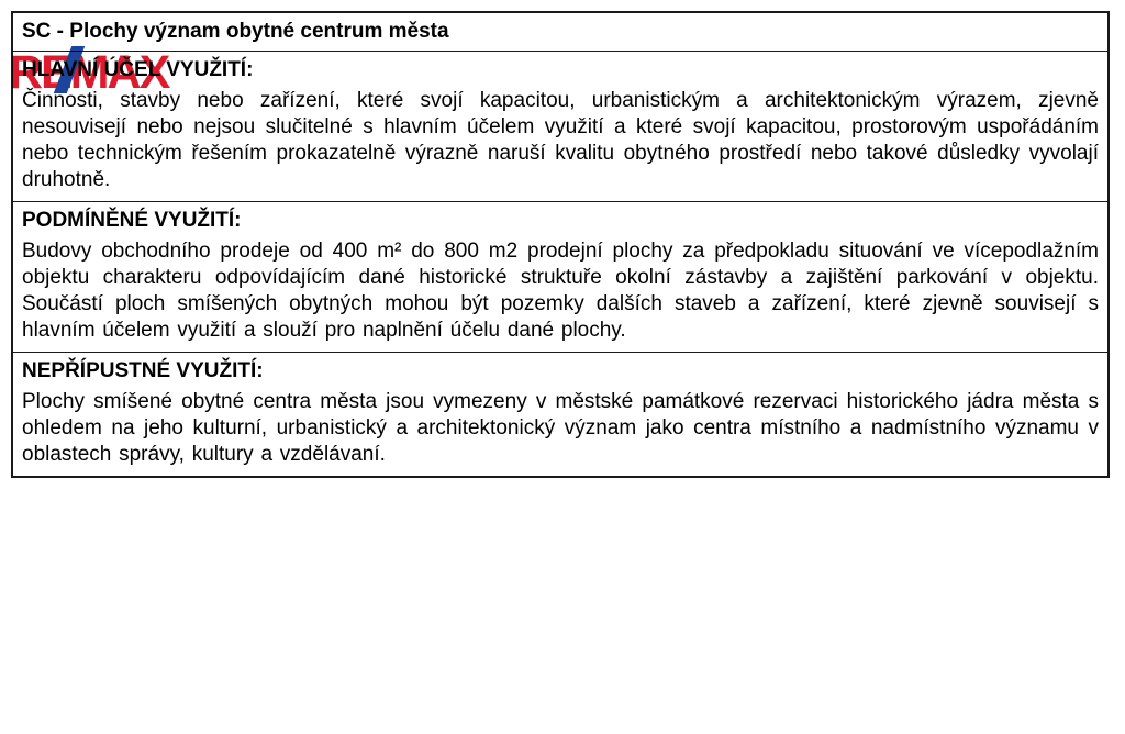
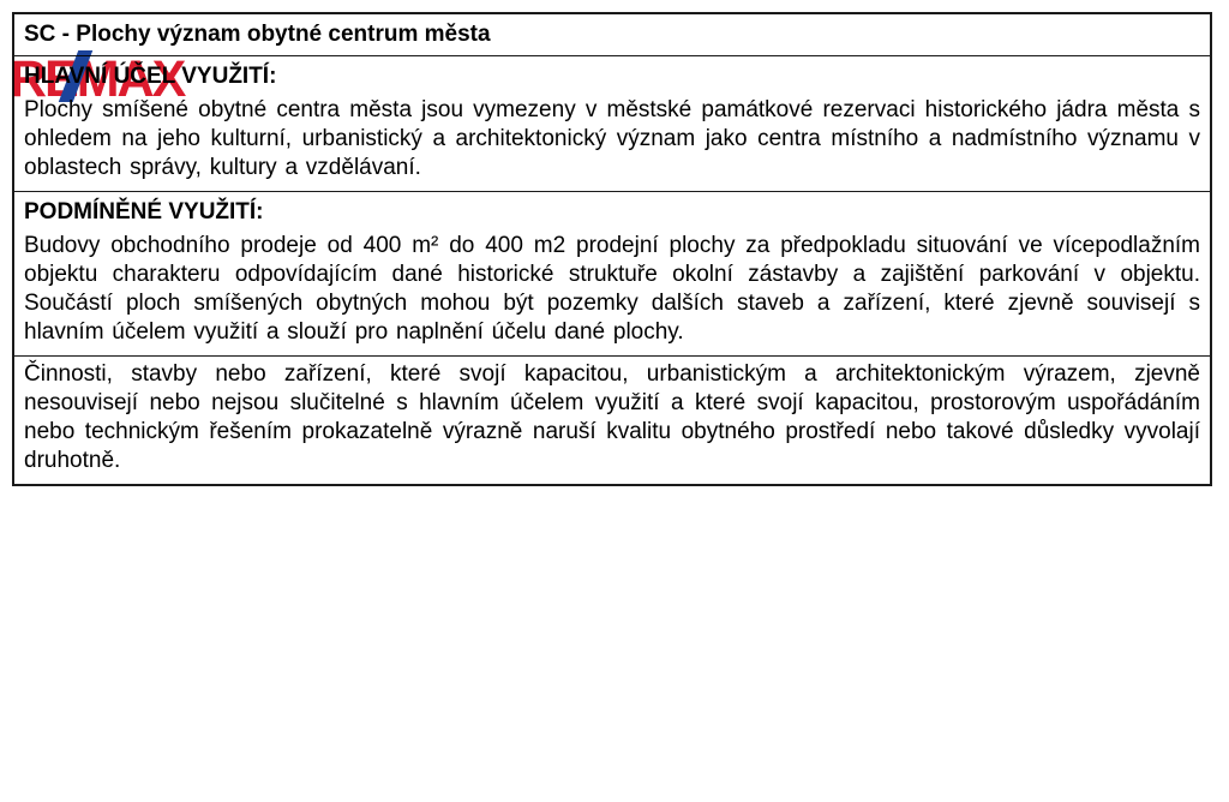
  SC - Plochy význam obytné centrum města
  HLANÍ ÚČEL VYUŽITÍ:
- Činnosti, stavby nebo zařízení, které svojí kapacitou, urbanistickým a architektonickým výrazem, zjevně nesouvisejí nebo nejsou slučitelné s hlavním účelem využití a které svojí kapacitou, prostorovým uspořádáním nebo technickým řešením prokazatelně výrazně naruší kvalitu obytného prostředí nebo takové důsledky vyvolají druhotně.
+ Plochy smíšené obytné centra města jsou vymezeny v městské památkové rezervaci historického jádra města s ohledem na jeho kulturní, urbanistický a architektonický význam jako centra místního a nadmístního významu v oblastech správy, kultury a vzdělávaní.
  PODMÍNĚNÉ VYUŽITÍ:
- Budovy obchodního prodeje od 400 m² do 800 m2 prodejní plochy za předpokladu situování ve vícepodlažním objektu charakteru odpovídajícím dané historické struktuře okolní zástavby a zajištění parkování v objektu. Součástí ploch smíšených obytných mohou být pozemky dalších staveb a zařízení, které zjevně souvisejí s hlavním účelem využití a slouží pro naplnění účelu dané plochy.
+ Budovy obchodního prodeje od 400 m² do 400 m2 prodejní plochy za předpokladu situování ve vícepodlažním objektu charakteru odpovídajícím dané historické struktuře okolní zástavby a zajištění parkování v objektu. Součástí ploch smíšených obytných mohou být pozemky dalších staveb a zařízení, které zjevně souvisejí s hlavním účelem využití a slouží pro naplnění účelu dané plochy.
- NEPŘÍPUSTNÉ VYUŽITÍ:
- Plochy smíšené obytné centra města jsou vymezeny v městské památkové rezervaci historického jádra města s ohledem na jeho kulturní, urbanistický a architektonický význam jako centra místního a nadmístního významu v oblastech správy, kultury a vzdělávaní.
+ Činnosti, stavby nebo zařízení, které svojí kapacitou, urbanistickým a architektonickým výrazem, zjevně nesouvisejí nebo nejsou slučitelné s hlavním účelem využití a které svojí kapacitou, prostorovým uspořádáním nebo technickým řešením prokazatelně výrazně naruší kvalitu obytného prostředí nebo takové důsledky vyvolají druhotně.
  RE
  MAX
